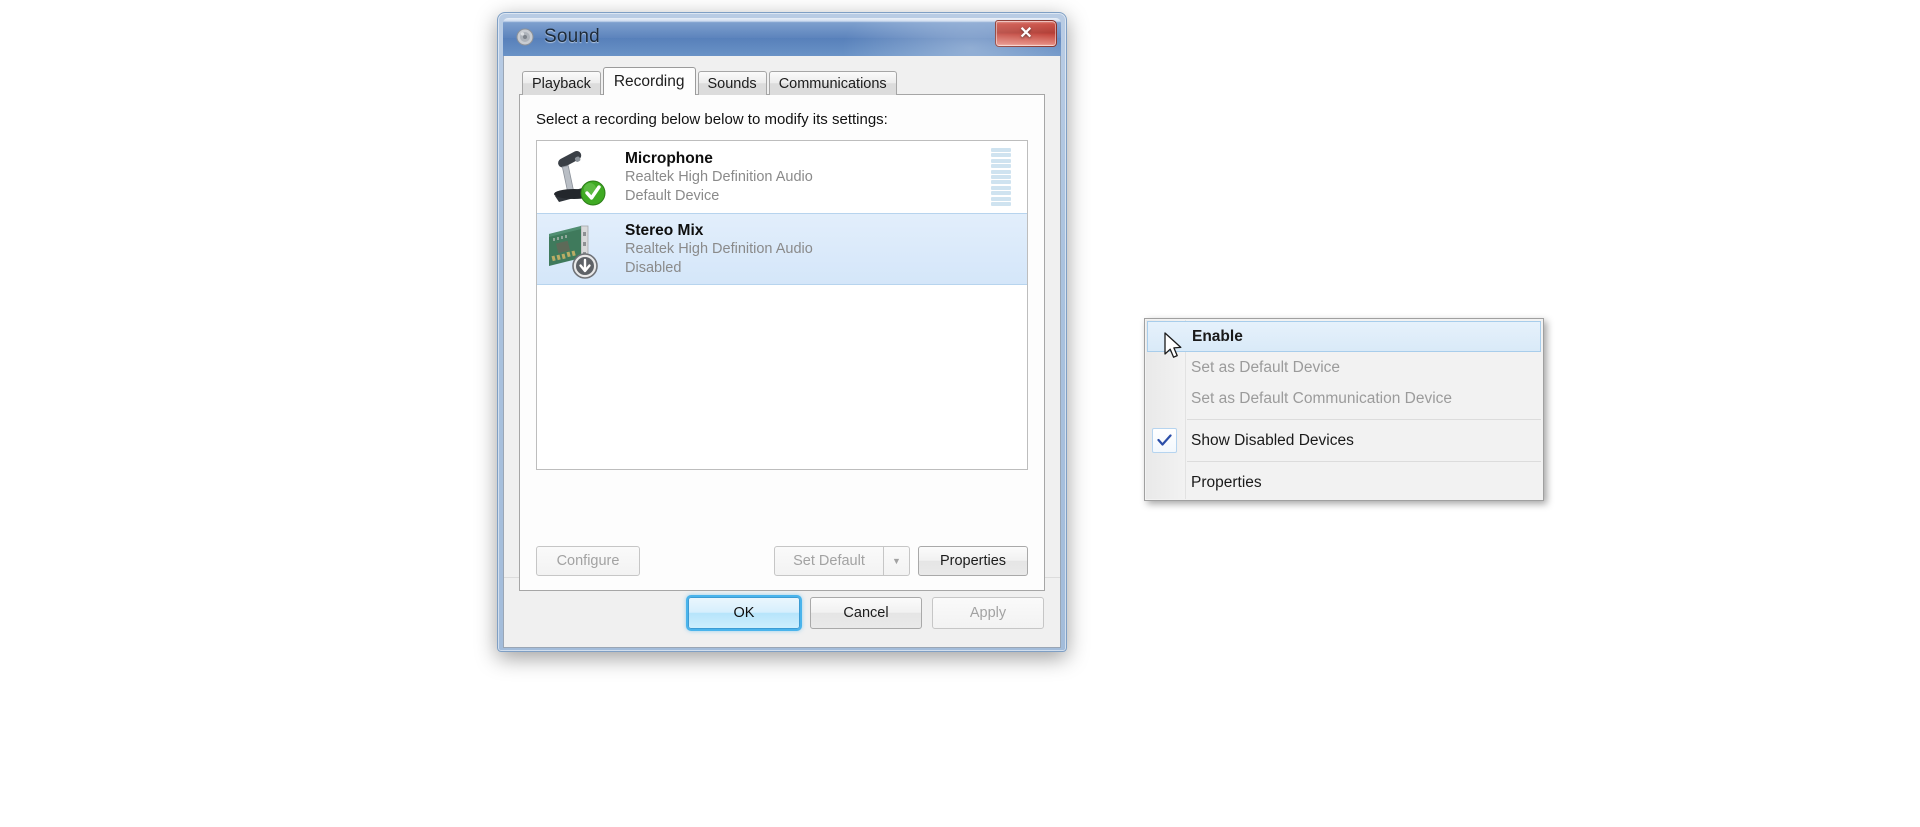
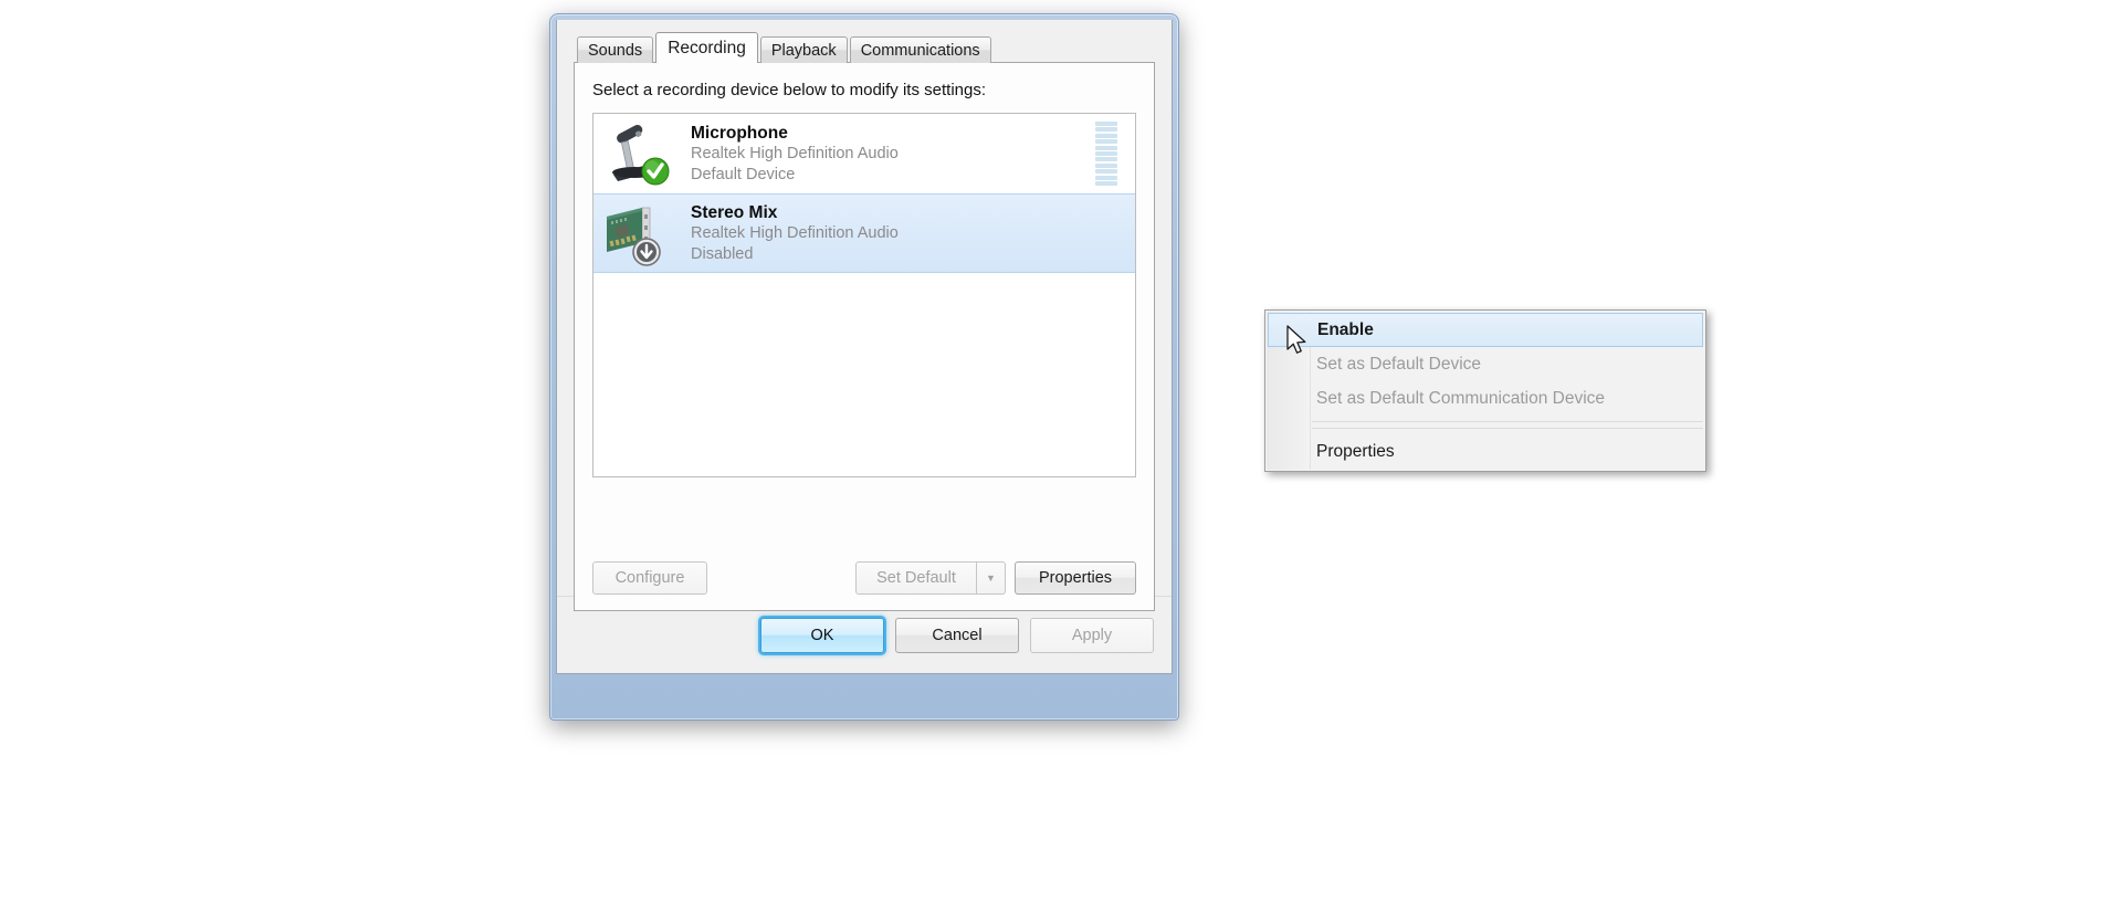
- Sound
- Playback
+ Sounds
  Recording
- Sounds
+ Playback
  Communications
- Select a recording below below to modify its settings:
+ Select a recording device below to modify its settings:
  Microphone
  Realtek High Definition Audio
  Default Device
  Stereo Mix
  Realtek High Definition Audio
  Disabled
  Configure
  Set Default
  ▼
  Properties
  OK
  Cancel
  Apply
  Enable
  Set as Default Device
  Set as Default Communication Device
- Show Disabled Devices
  Properties
